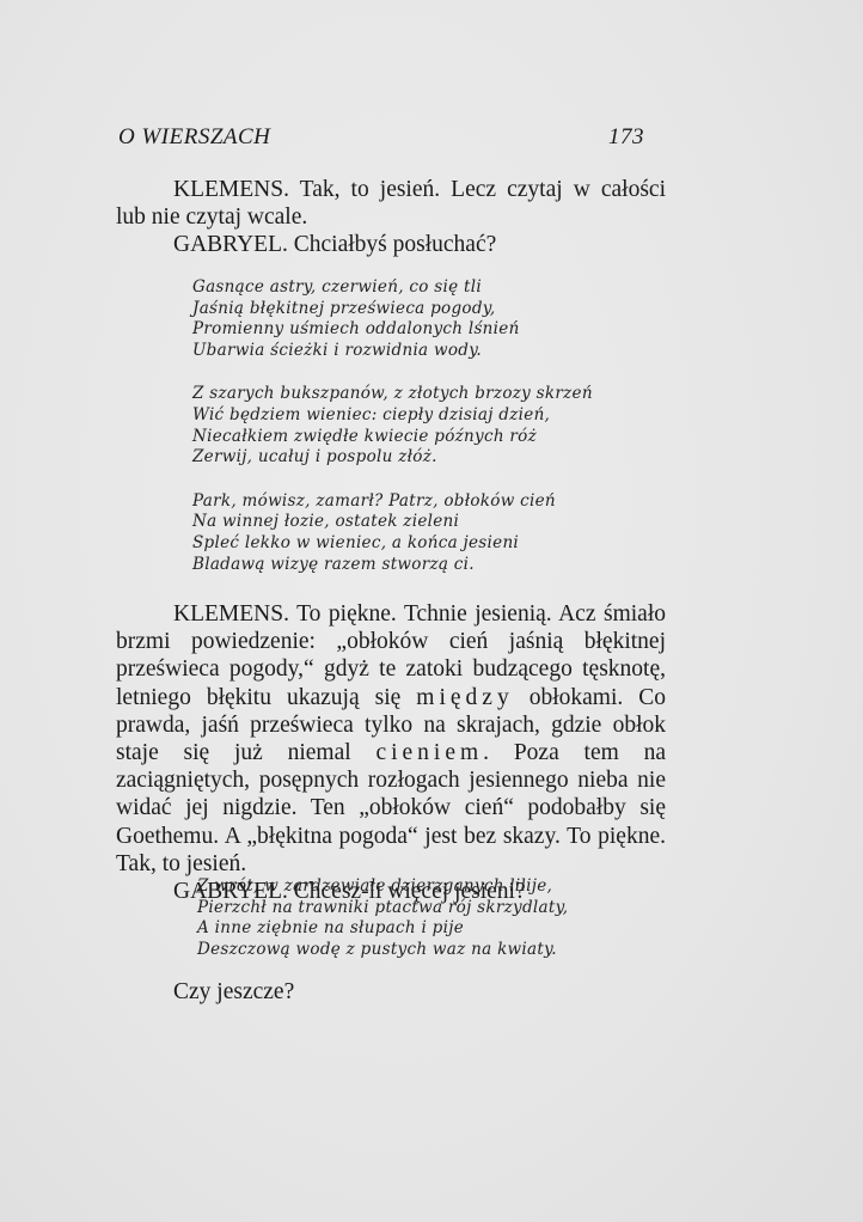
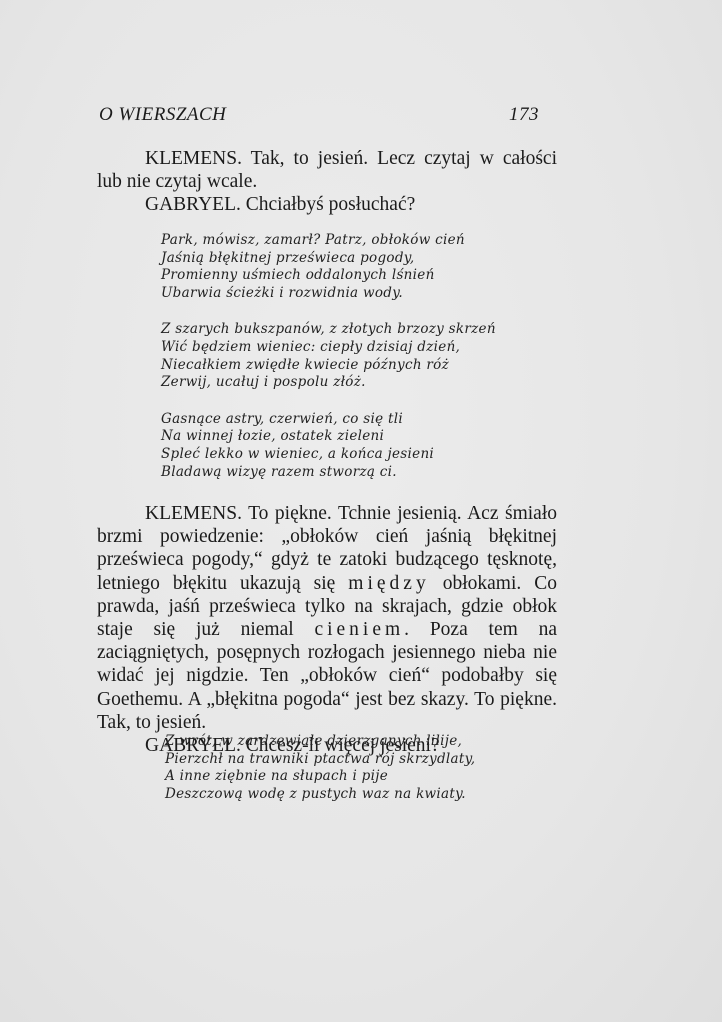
  O WIERSZACH
  173
  KLEMENS. Tak, to jesień. Lecz czytaj w całości lub nie czytaj wcale.
  GABRYEL. Chciałbyś posłuchać?
- Gasnące astry, czerwień, co się tli
+ Park, mówisz, zamarł? Patrz, obłoków cień
  Jaśnią błękitnej prześwieca pogody,
  Promienny uśmiech oddalonych lśnień
  Ubarwia ścieżki i rozwidnia wody.
  Z szarych bukszpanów, z złotych brzozy skrzeń
  Wić będziem wieniec: ciepły dzisiaj dzień,
  Niecałkiem zwiędłe kwiecie późnych róż
  Zerwij, ucałuj i pospolu złóż.
- Park, mówisz, zamarł? Patrz, obłoków cień
+ Gasnące astry, czerwień, co się tli
  Na winnej łozie, ostatek zieleni
  Spleć lekko w wieniec, a końca jesieni
  Bladawą wizyę razem stworzą ci.
  KLEMENS. To piękne. Tchnie jesienią. Acz śmiało brzmi powiedzenie: „obłoków cień jaśnią błękitnej prześwieca pogody,“ gdyż te zatoki budzącego tęsknotę, letniego błękitu ukazują się między obłokami. Co prawda, jaśń prześwieca tylko na skrajach, gdzie obłok staje się już niemal cieniem. Poza tem na zaciągniętych, posępnych rozłogach jesiennego nieba nie widać jej nigdzie. Ten „obłoków cień“ podobałby się Goethemu. A „błękitna pogoda“ jest bez skazy. To piękne. Tak, to jesień.
  GABRYEL. Chcesz-li więcej jesieni?
  Z wrót, w zardzewiałe dzierzganych lilije,
  Pierzchł na trawniki ptactwa rój skrzydlaty,
  A inne ziębnie na słupach i pije
  Deszczową wodę z pustych waz na kwiaty.
- Czy jeszcze?
